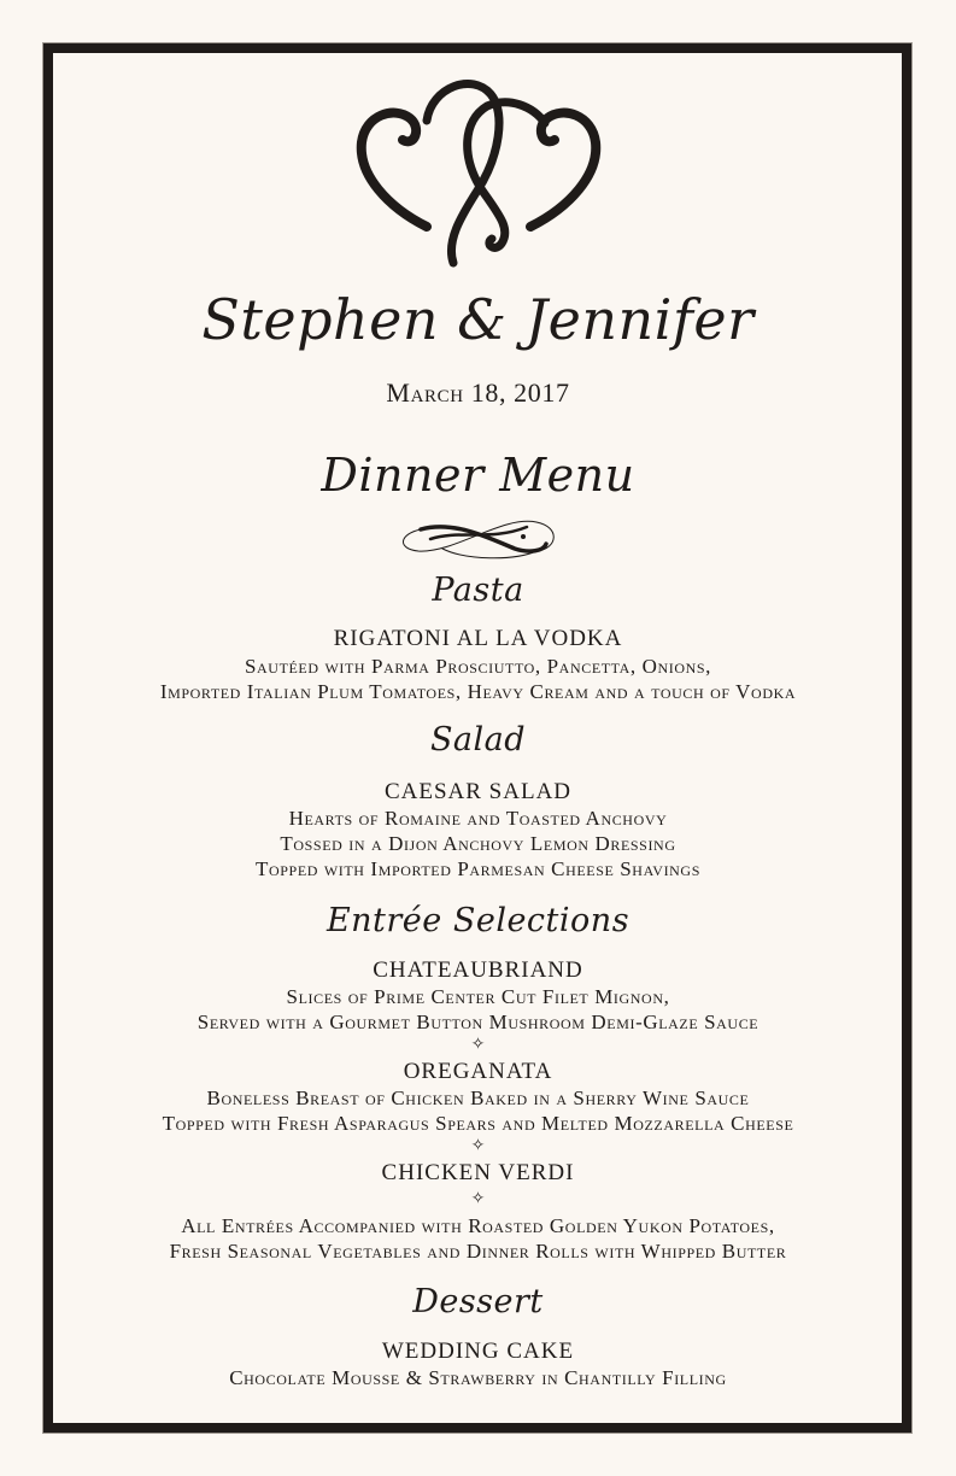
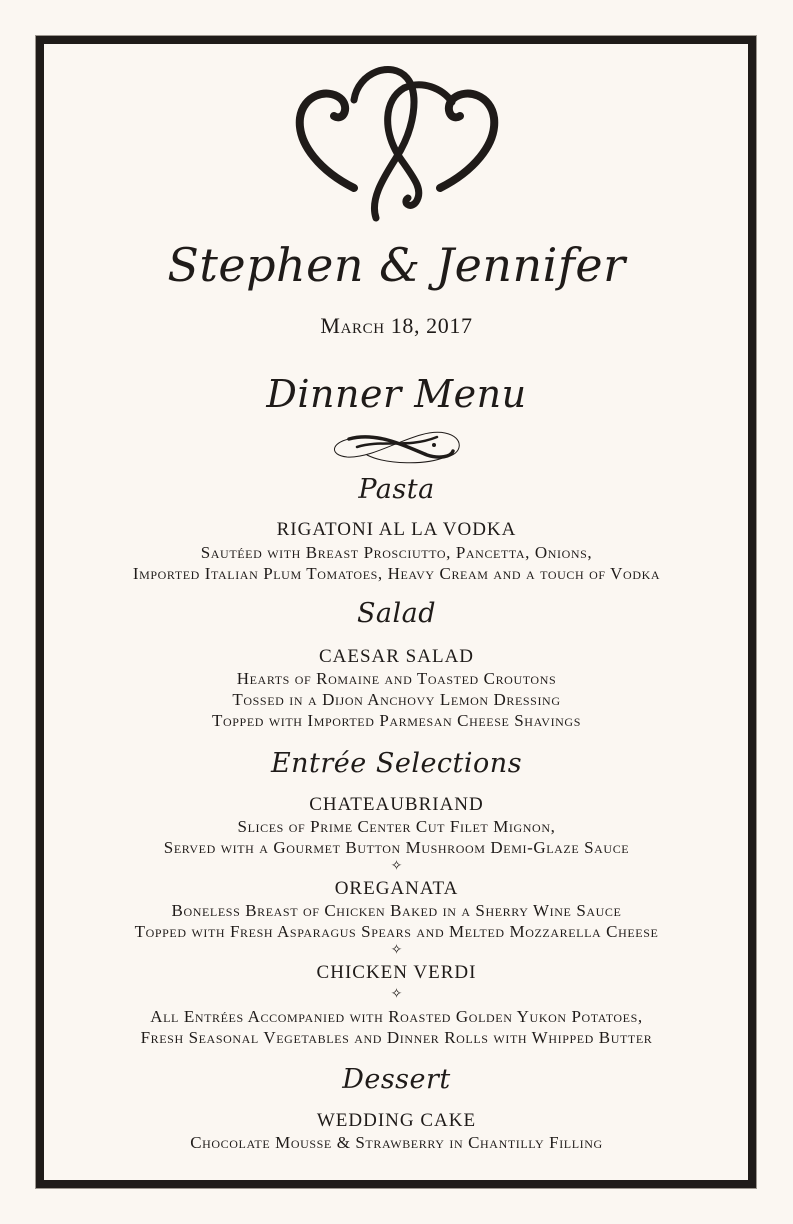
  Stephen & Jennifer
  March 18, 2017
  Dinner Menu
  Pasta
  RIGATONI AL LA VODKA
- Sautéed with Parma Prosciutto, Pancetta, Onions,
+ Sautéed with Breast Prosciutto, Pancetta, Onions,
  Imported Italian Plum Tomatoes, Heavy Cream and a touch of Vodka
  Salad
  CAESAR SALAD
- Hearts of Romaine and Toasted Anchovy
+ Hearts of Romaine and Toasted Croutons
  Tossed in a Dijon Anchovy Lemon Dressing
  Topped with Imported Parmesan Cheese Shavings
  Entrée Selections
  CHATEAUBRIAND
  Slices of Prime Center Cut Filet Mignon,
  Served with a Gourmet Button Mushroom Demi-Glaze Sauce
  ✧
  OREGANATA
  Boneless Breast of Chicken Baked in a Sherry Wine Sauce
  Topped with Fresh Asparagus Spears and Melted Mozzarella Cheese
  ✧
  CHICKEN VERDI
  ✧
  All Entrées Accompanied with Roasted Golden Yukon Potatoes,
  Fresh Seasonal Vegetables and Dinner Rolls with Whipped Butter
  Dessert
  WEDDING CAKE
  Chocolate Mousse & Strawberry in Chantilly Filling
